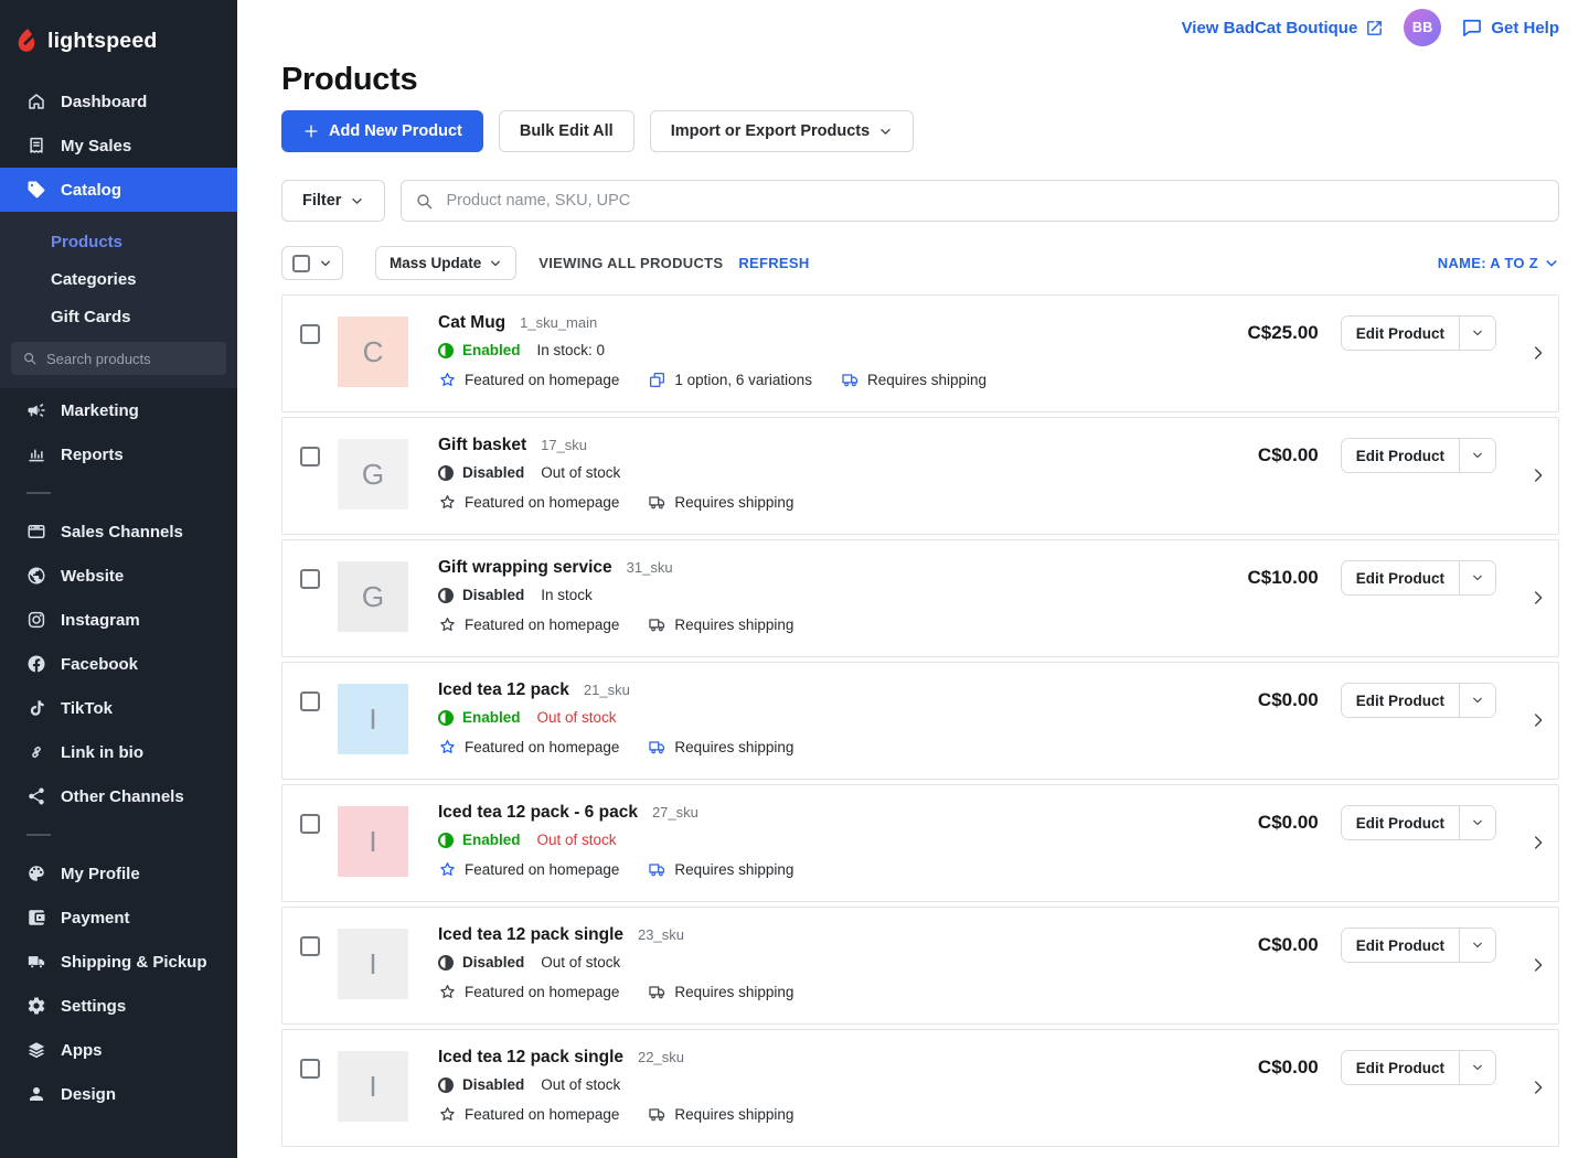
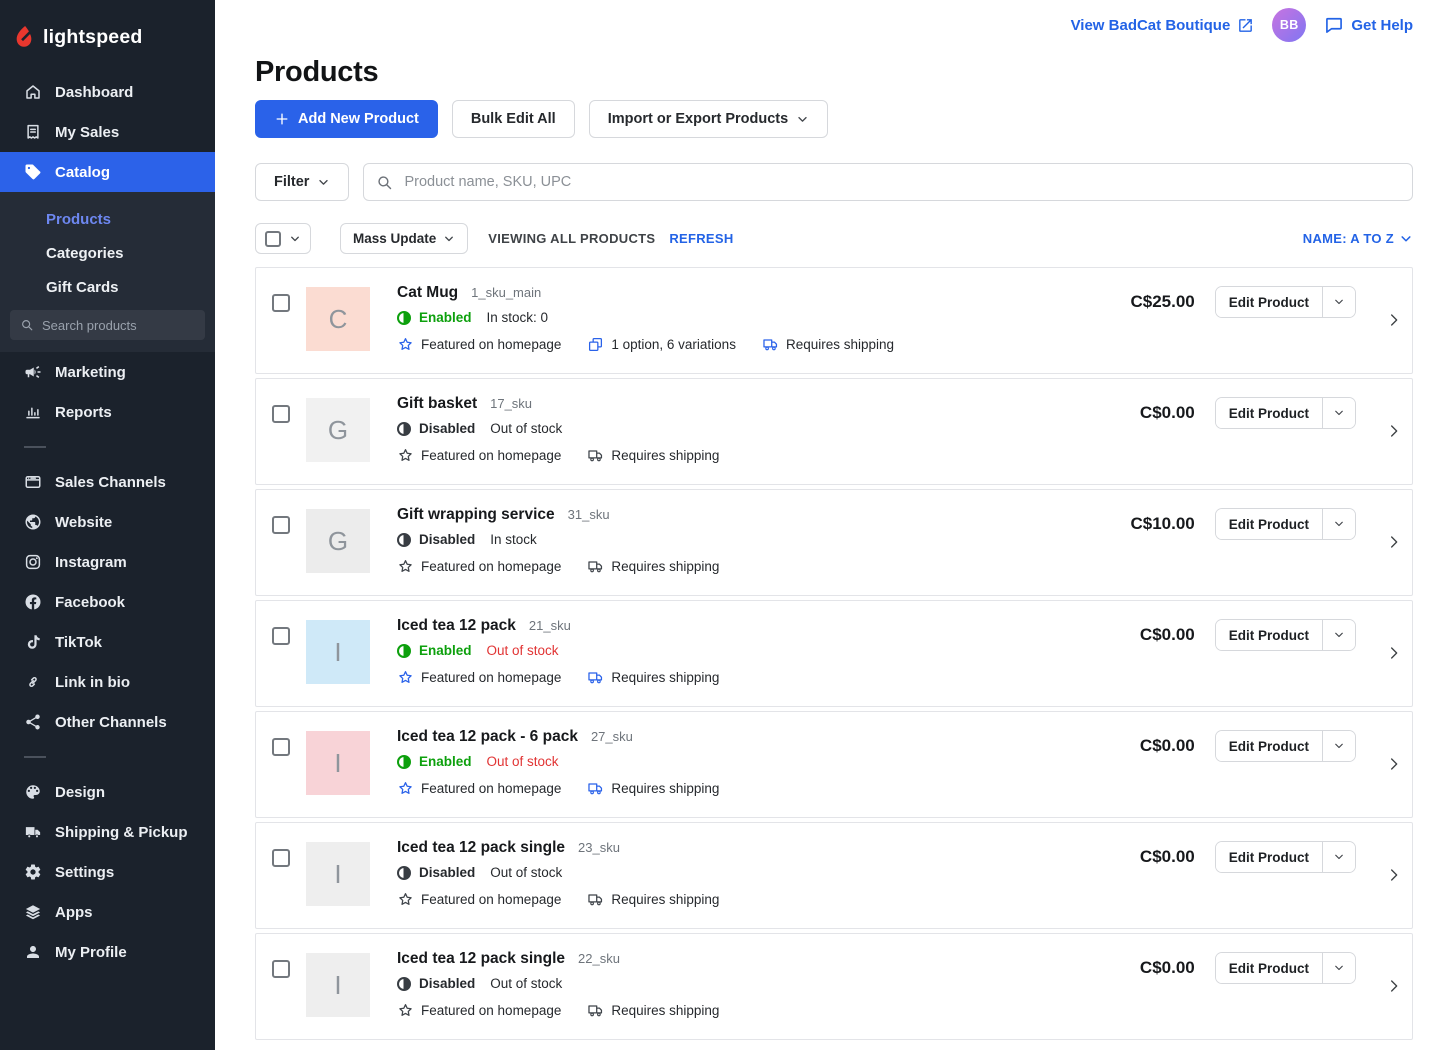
  lightspeed
  Dashboard
  My Sales
  Catalog
  Products
  Categories
  Gift Cards
  Search products
  Marketing
  Reports
  Sales Channels
  Website
  Instagram
  Facebook
  TikTok
  Link in bio
  Other Channels
- My Profile
+ Design
- Payment
  Shipping & Pickup
  Settings
  Apps
- Design
+ My Profile
  View BadCat Boutique
  BB
  Get Help
  Products
  Add New Product
  Bulk Edit All
  Import or Export Products
  Filter
  Product name, SKU, UPC
  Mass Update
  VIEWING ALL PRODUCTS
  REFRESH
  NAME: A TO Z
  C
  Cat Mug
  1_sku_main
  Enabled
  In stock: 0
  Featured on homepage
  1 option, 6 variations
  Requires shipping
  C$25.00
  Edit Product
  G
  Gift basket
  17_sku
  Disabled
  Out of stock
  Featured on homepage
  Requires shipping
  C$0.00
  Edit Product
  G
  Gift wrapping service
  31_sku
  Disabled
  In stock
  Featured on homepage
  Requires shipping
  C$10.00
  Edit Product
  I
  Iced tea 12 pack
  21_sku
  Enabled
  Out of stock
  Featured on homepage
  Requires shipping
  C$0.00
  Edit Product
  I
  Iced tea 12 pack - 6 pack
  27_sku
  Enabled
  Out of stock
  Featured on homepage
  Requires shipping
  C$0.00
  Edit Product
  I
  Iced tea 12 pack single
  23_sku
  Disabled
  Out of stock
  Featured on homepage
  Requires shipping
  C$0.00
  Edit Product
  I
  Iced tea 12 pack single
  22_sku
  Disabled
  Out of stock
  Featured on homepage
  Requires shipping
  C$0.00
  Edit Product
